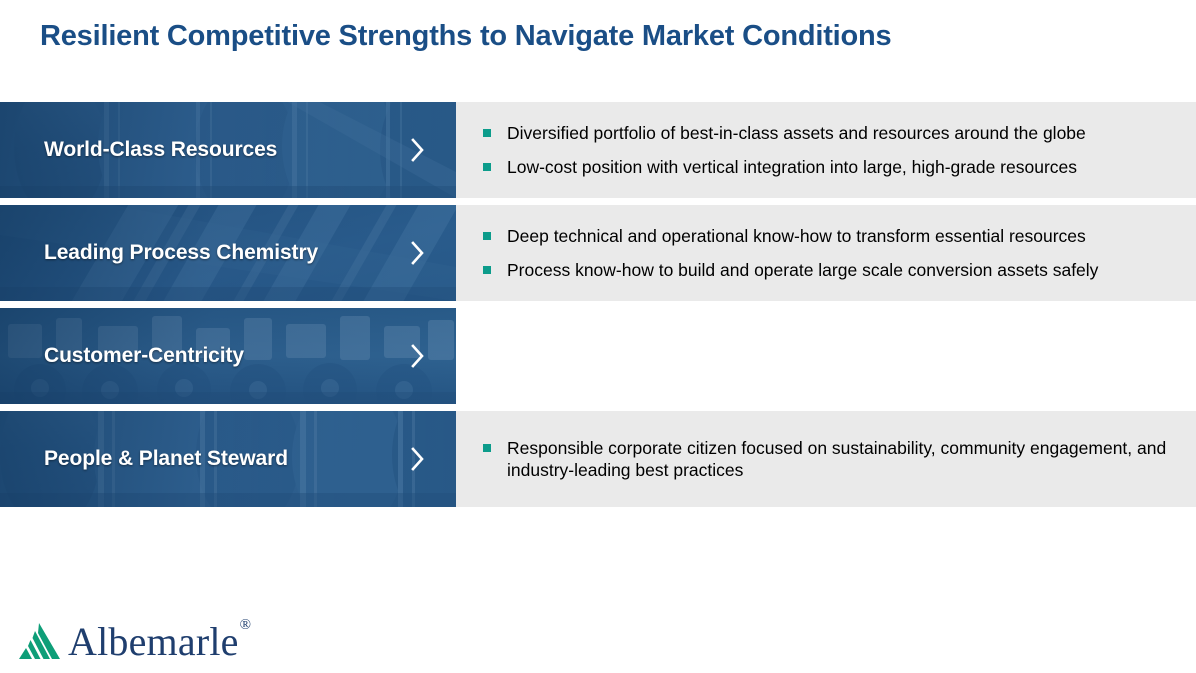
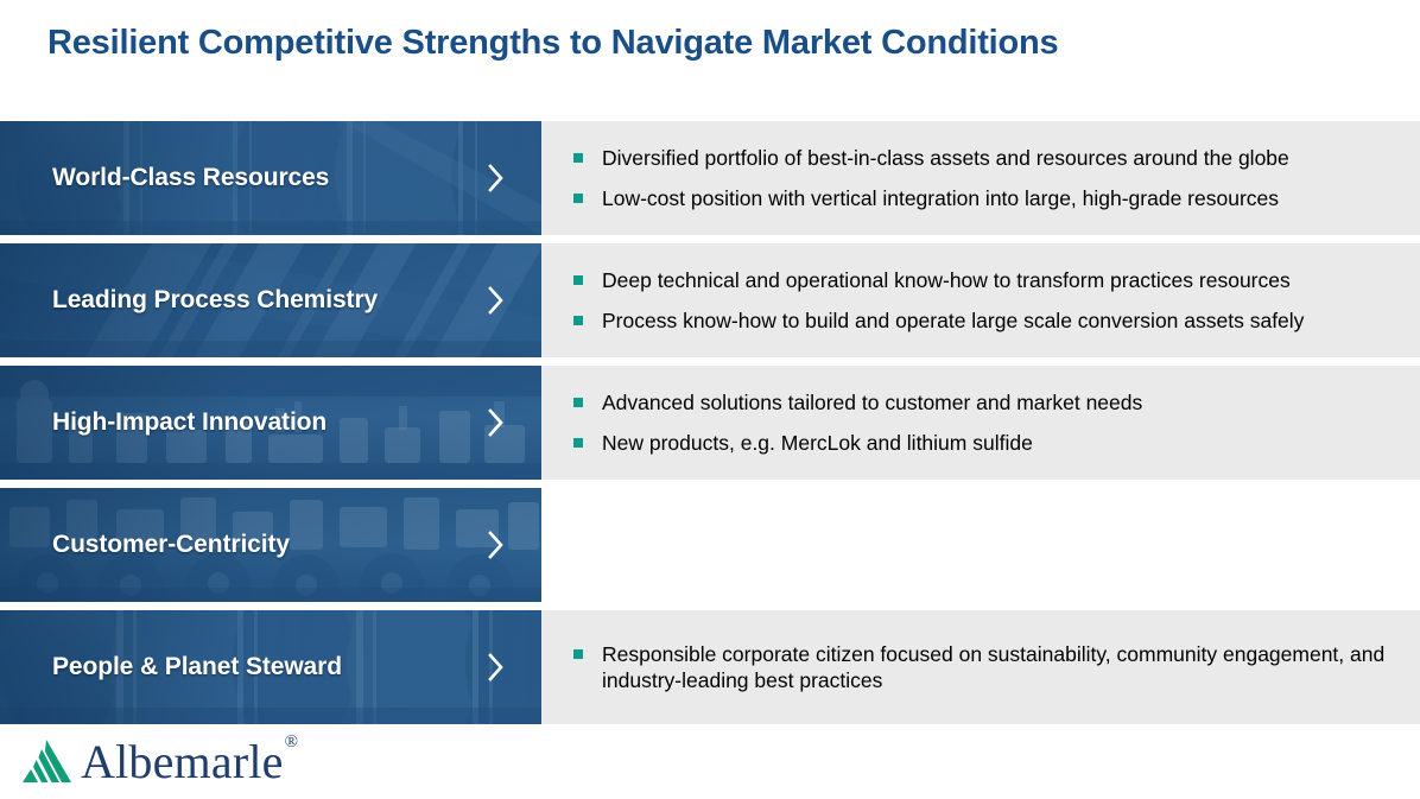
  Resilient Competitive Strengths to Navigate Market Conditions
  World-Class Resources
  Diversified portfolio of best-in-class assets and resources around the globe
  Low-cost position with vertical integration into large, high-grade resources
  Leading Process Chemistry
- Deep technical and operational know-how to transform essential resources
+ Deep technical and operational know-how to transform practices resources
  Process know-how to build and operate large scale conversion assets safely
+ High-Impact Innovation
+ Advanced solutions tailored to customer and market needs
+ New products, e.g. MercLok and lithium sulfide
  Customer-Centricity
  People & Planet Steward
  Responsible corporate citizen focused on sustainability, community engagement, and industry-leading best practices
  Albemarle®
